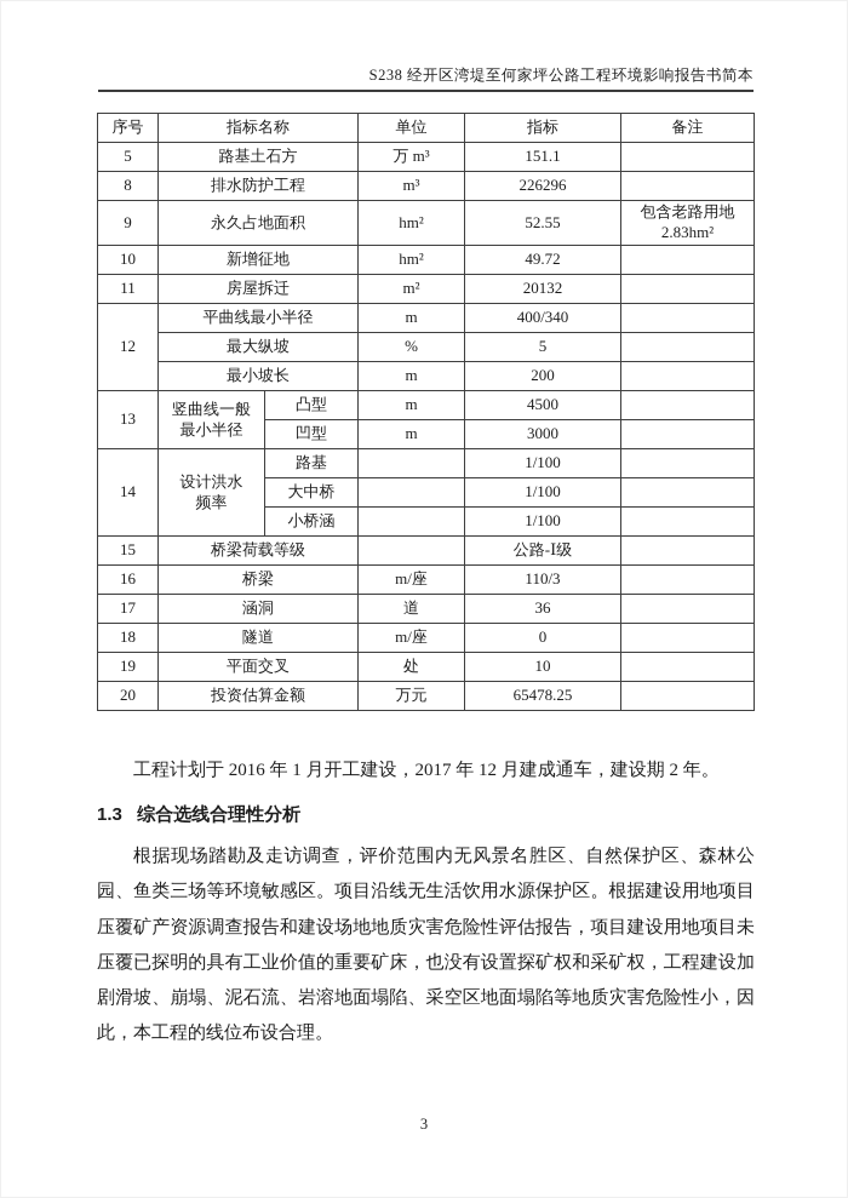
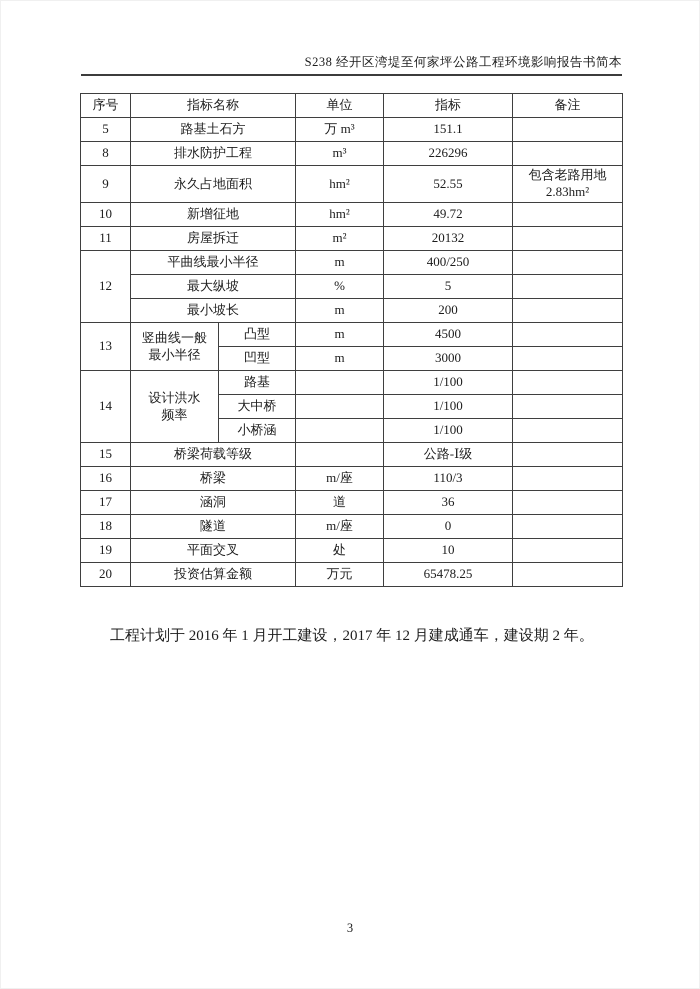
  S238 经开区湾堤至何家坪公路工程环境影响报告书简本
  序号	指标名称	单位	指标	备注
  5	路基土石方	万 m³	151.1
  8	排水防护工程	m³	226296
  9	永久占地面积	hm²	52.55	包含老路用地 2.83hm²
  10	新增征地	hm²	49.72
  11	房屋拆迁	m²	20132
- 12	平曲线最小半径	m	400/340
+ 12	平曲线最小半径	m	400/250
  最大纵坡	%	5
  最小坡长	m	200
  13	竖曲线一般 最小半径	凸型	m	4500
  凹型	m	3000
  14	设计洪水 频率	路基		1/100
  大中桥		1/100
  小桥涵		1/100
  15	桥梁荷载等级		公路-Ⅰ级
  16	桥梁	m/座	110/3
  17	涵洞	道	36
  18	隧道	m/座	0
  19	平面交叉	处	10
  20	投资估算金额	万元	65478.25
  工程计划于 2016 年 1 月开工建设，2017 年 12 月建成通车，建设期 2 年。
- 1.3 综合选线合理性分析
- 根据现场踏勘及走访调查，评价范围内无风景名胜区、自然保护区、森林公园、鱼类三场等环境敏感区。项目沿线无生活饮用水源保护区。根据建设用地项目压覆矿产资源调查报告和建设场地地质灾害危险性评估报告，项目建设用地项目未压覆已探明的具有工业价值的重要矿床，也没有设置探矿权和采矿权，工程建设加剧滑坡、崩塌、泥石流、岩溶地面塌陷、采空区地面塌陷等地质灾害危险性小，因此，本工程的线位布设合理。
  3
